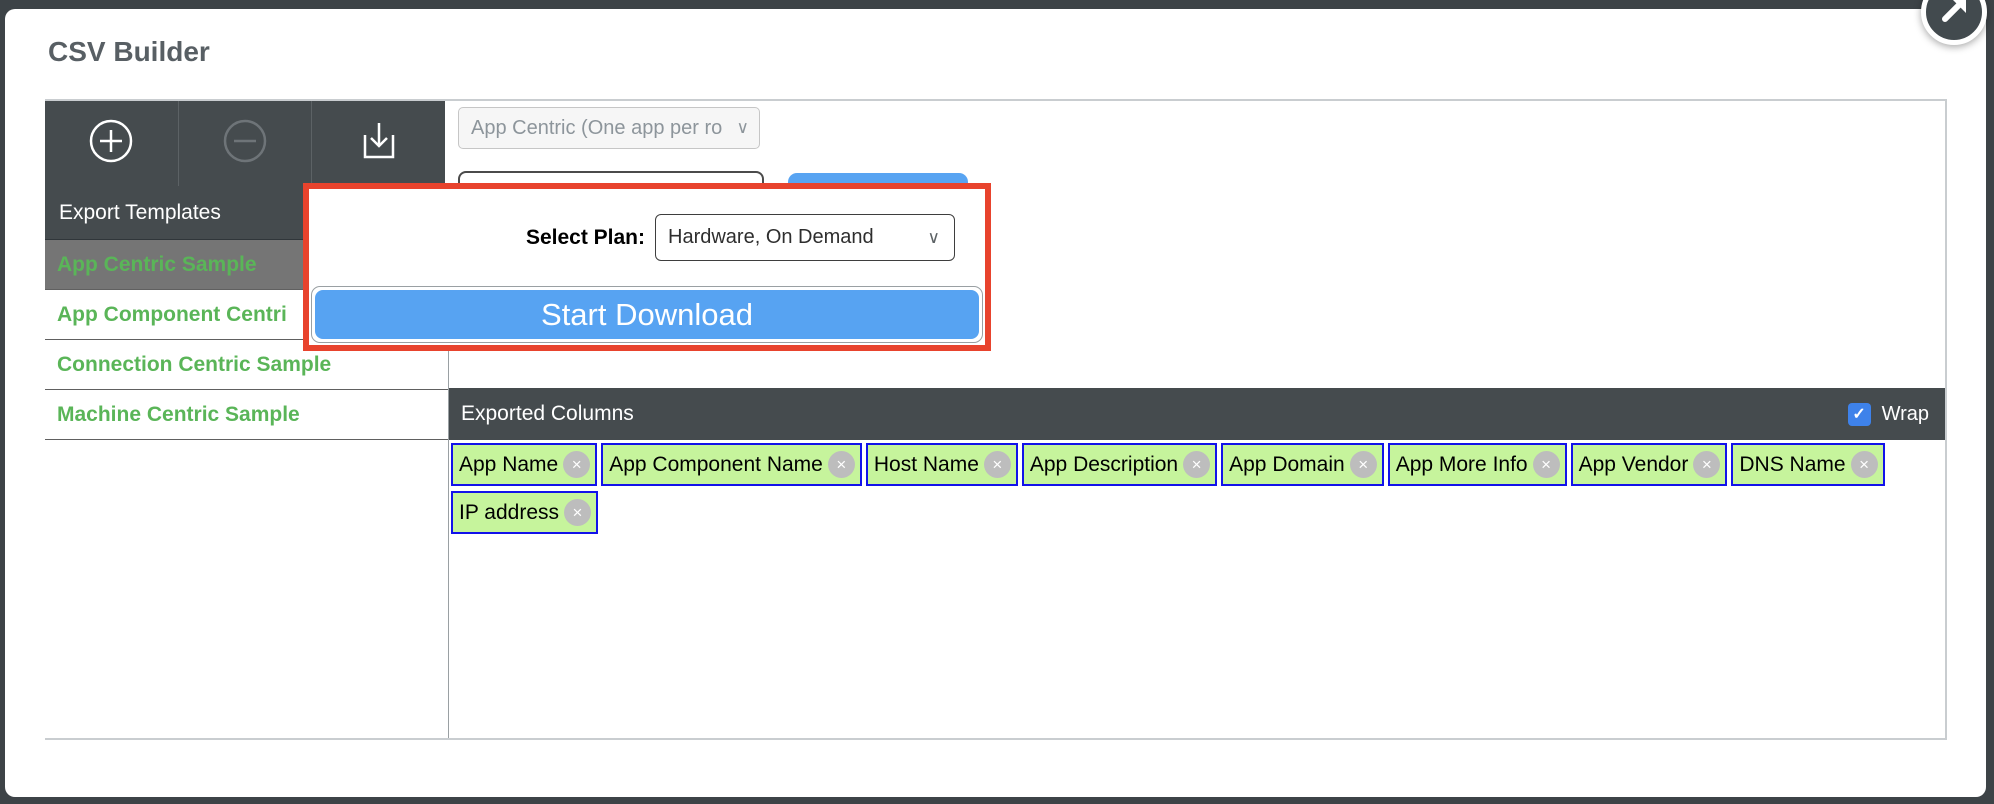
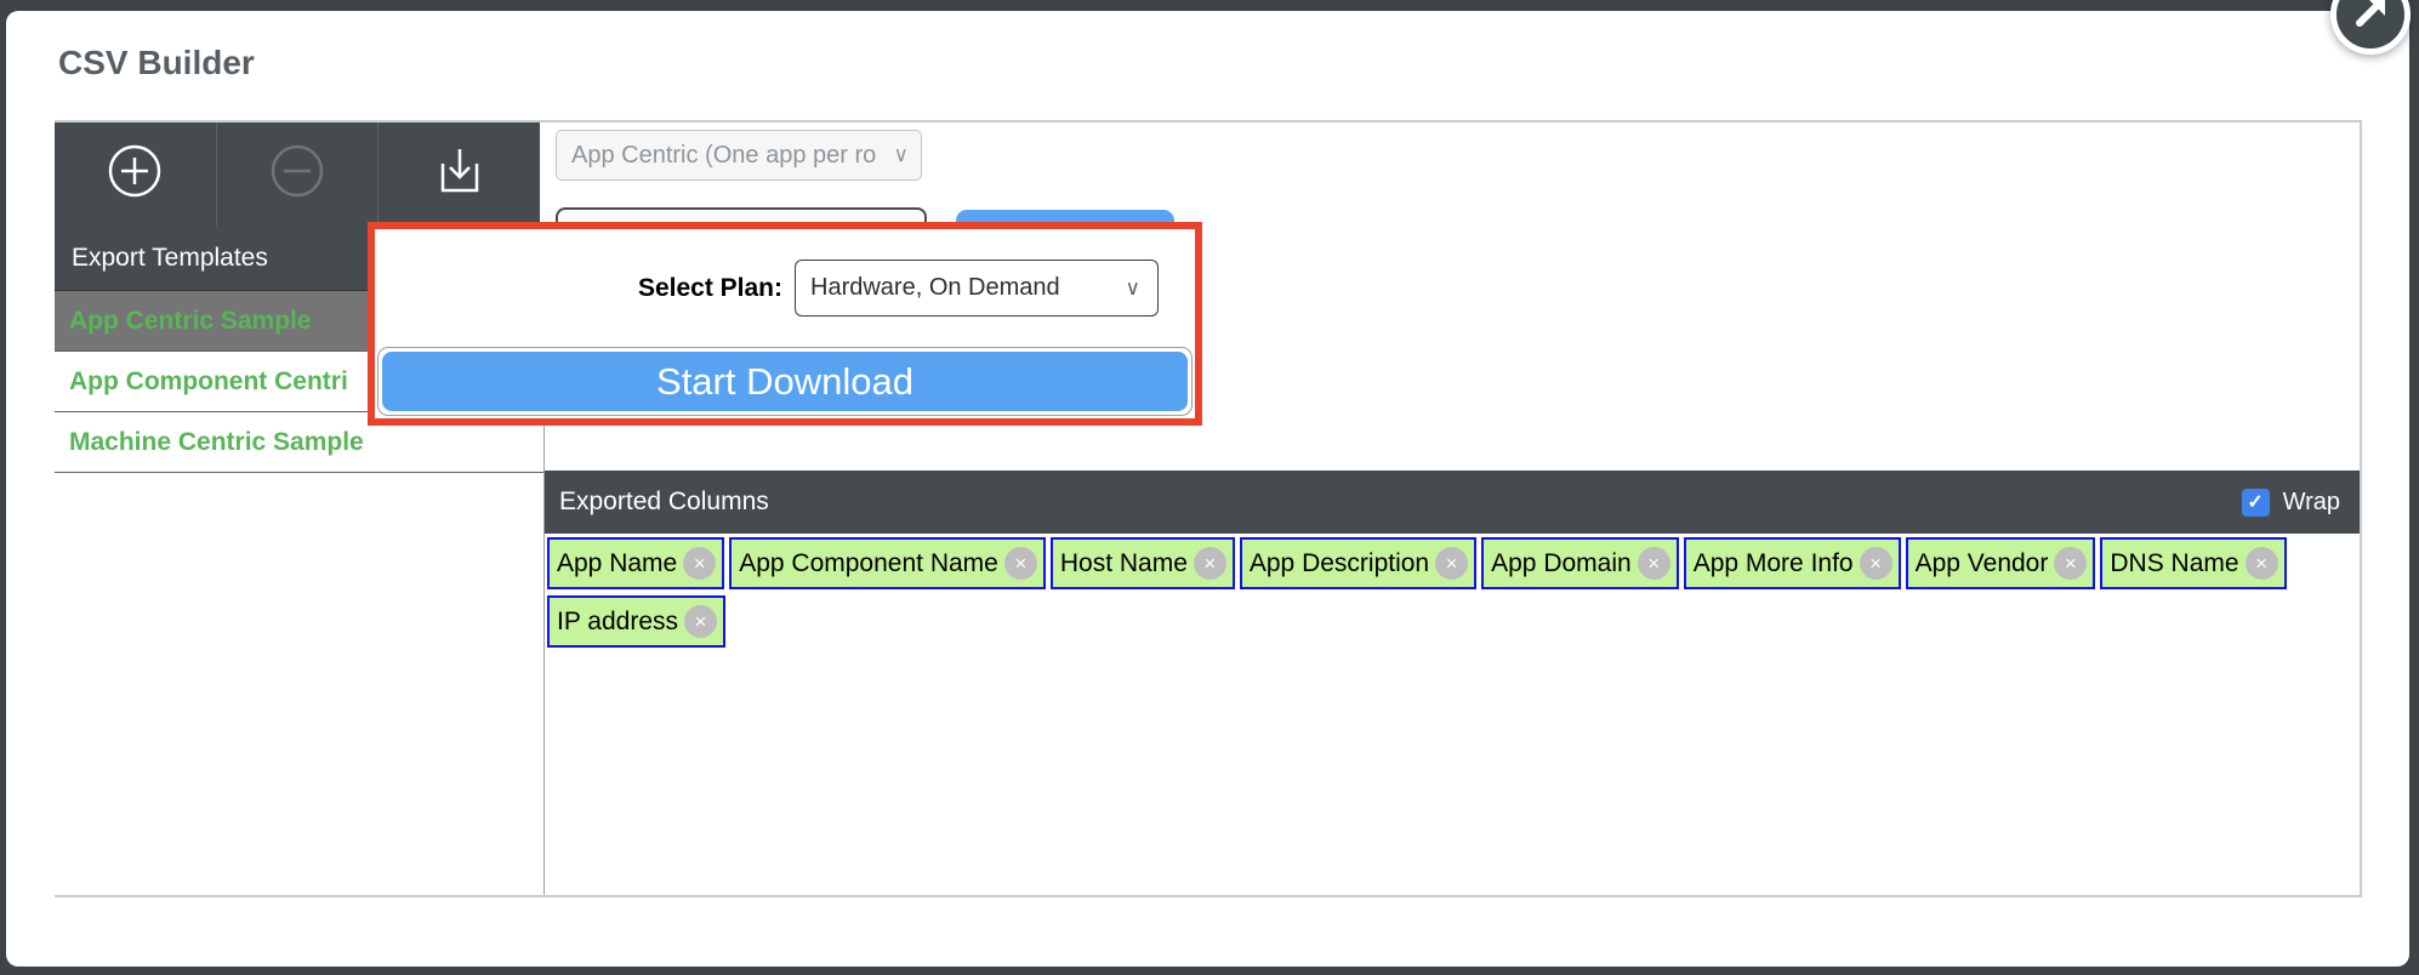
  CSV Builder
  Export Templates
  App Centric Sample
  App Component Centri
- Connection Centric Sample
  Machine Centric Sample
  App Centric (One app per ro
  ∨
  Select Plan:
  Hardware, On Demand
  ∨
  Start Download
  Exported Columns
  ✓
  Wrap
  App Name
  ×
  App Component Name
  ×
  Host Name
  ×
  App Description
  ×
  App Domain
  ×
  App More Info
  ×
  App Vendor
  ×
  DNS Name
  ×
  IP address
  ×
